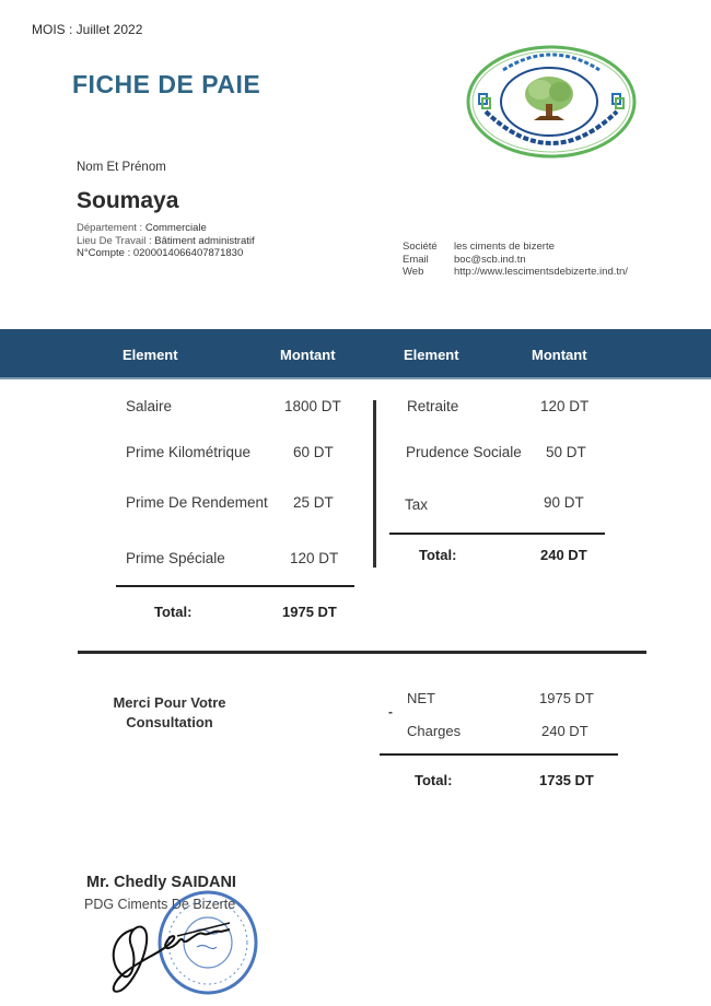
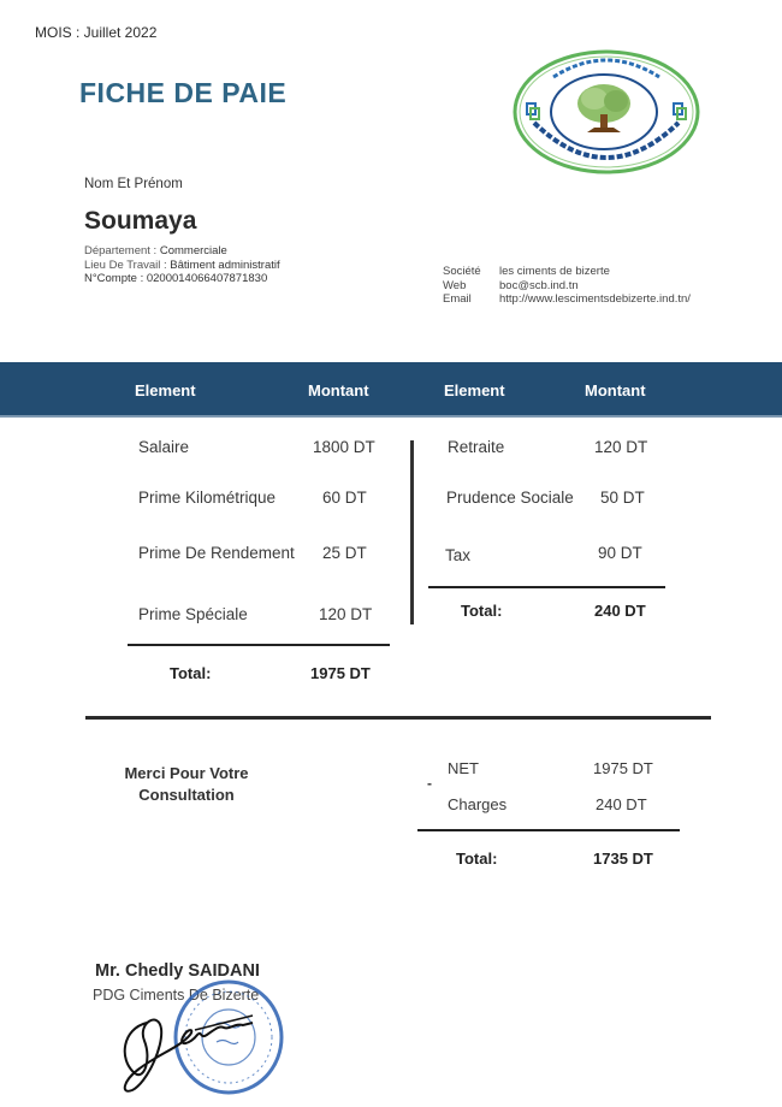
  MOIS : Juillet 2022
  FICHE DE PAIE
  Nom Et Prénom
  Soumaya
  Département : Commerciale
  Lieu De Travail : Bâtiment administratif
  N°Compte : 0200014066407871830
  Société
  les ciments de bizerte
- Email
+ Web
  boc@scb.ind.tn
- Web
+ Email
  http://www.lescimentsdebizerte.ind.tn/
  Element
  Montant
  Element
  Montant
  Salaire
  1800 DT
  Prime Kilométrique
  60 DT
  Prime De Rendement
  25 DT
  Prime Spéciale
  120 DT
  Total:
  1975 DT
  Retraite
  120 DT
  Prudence Sociale
  50 DT
  Tax
  90 DT
  Total:
  240 DT
  Merci Pour Votre Consultation
  -
  NET
  1975 DT
  Charges
  240 DT
  Total:
  1735 DT
  Mr. Chedly SAIDANI
  PDG Ciments De Bizerte
